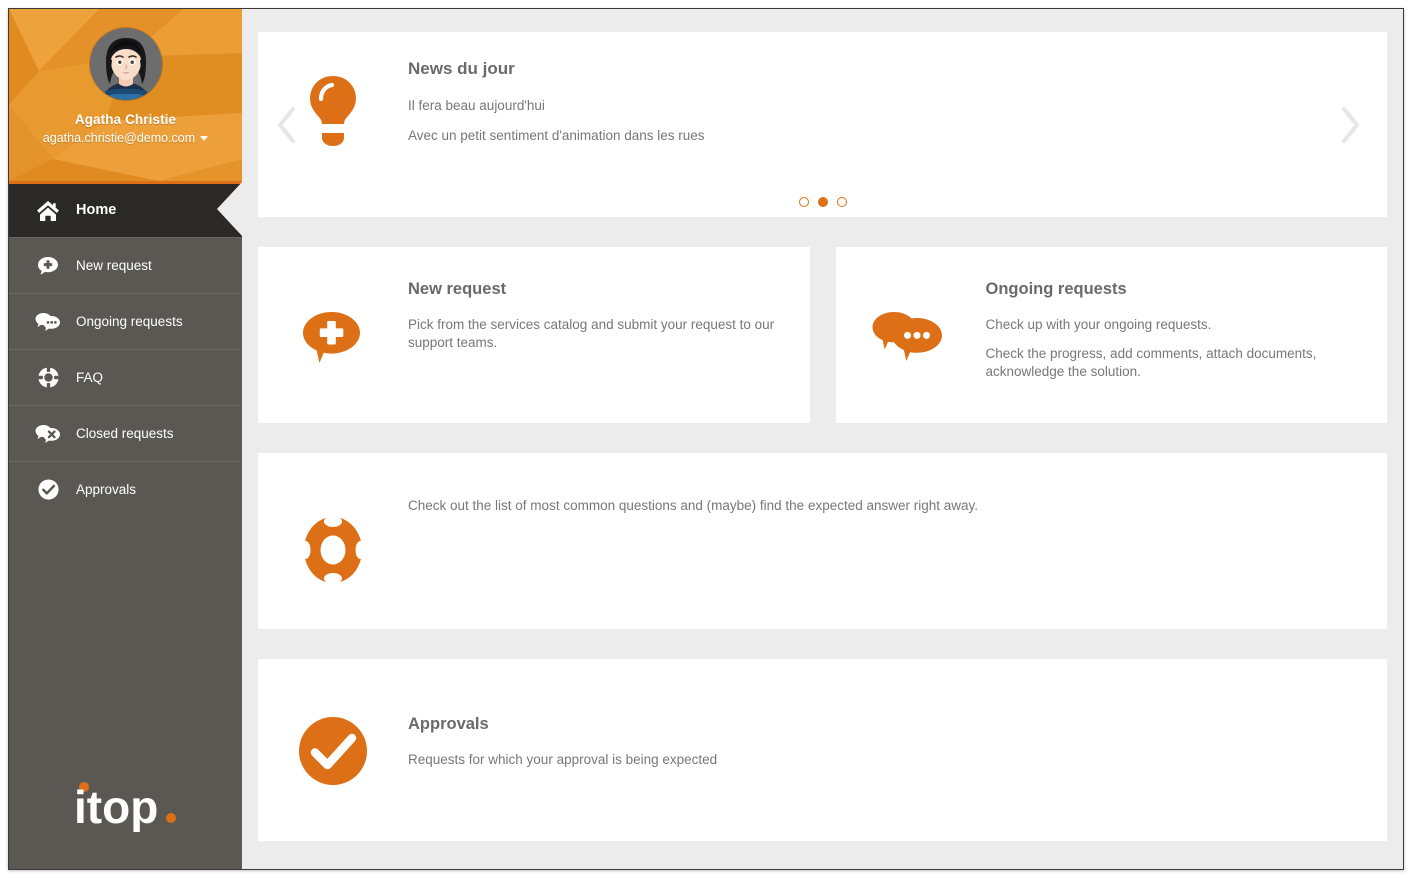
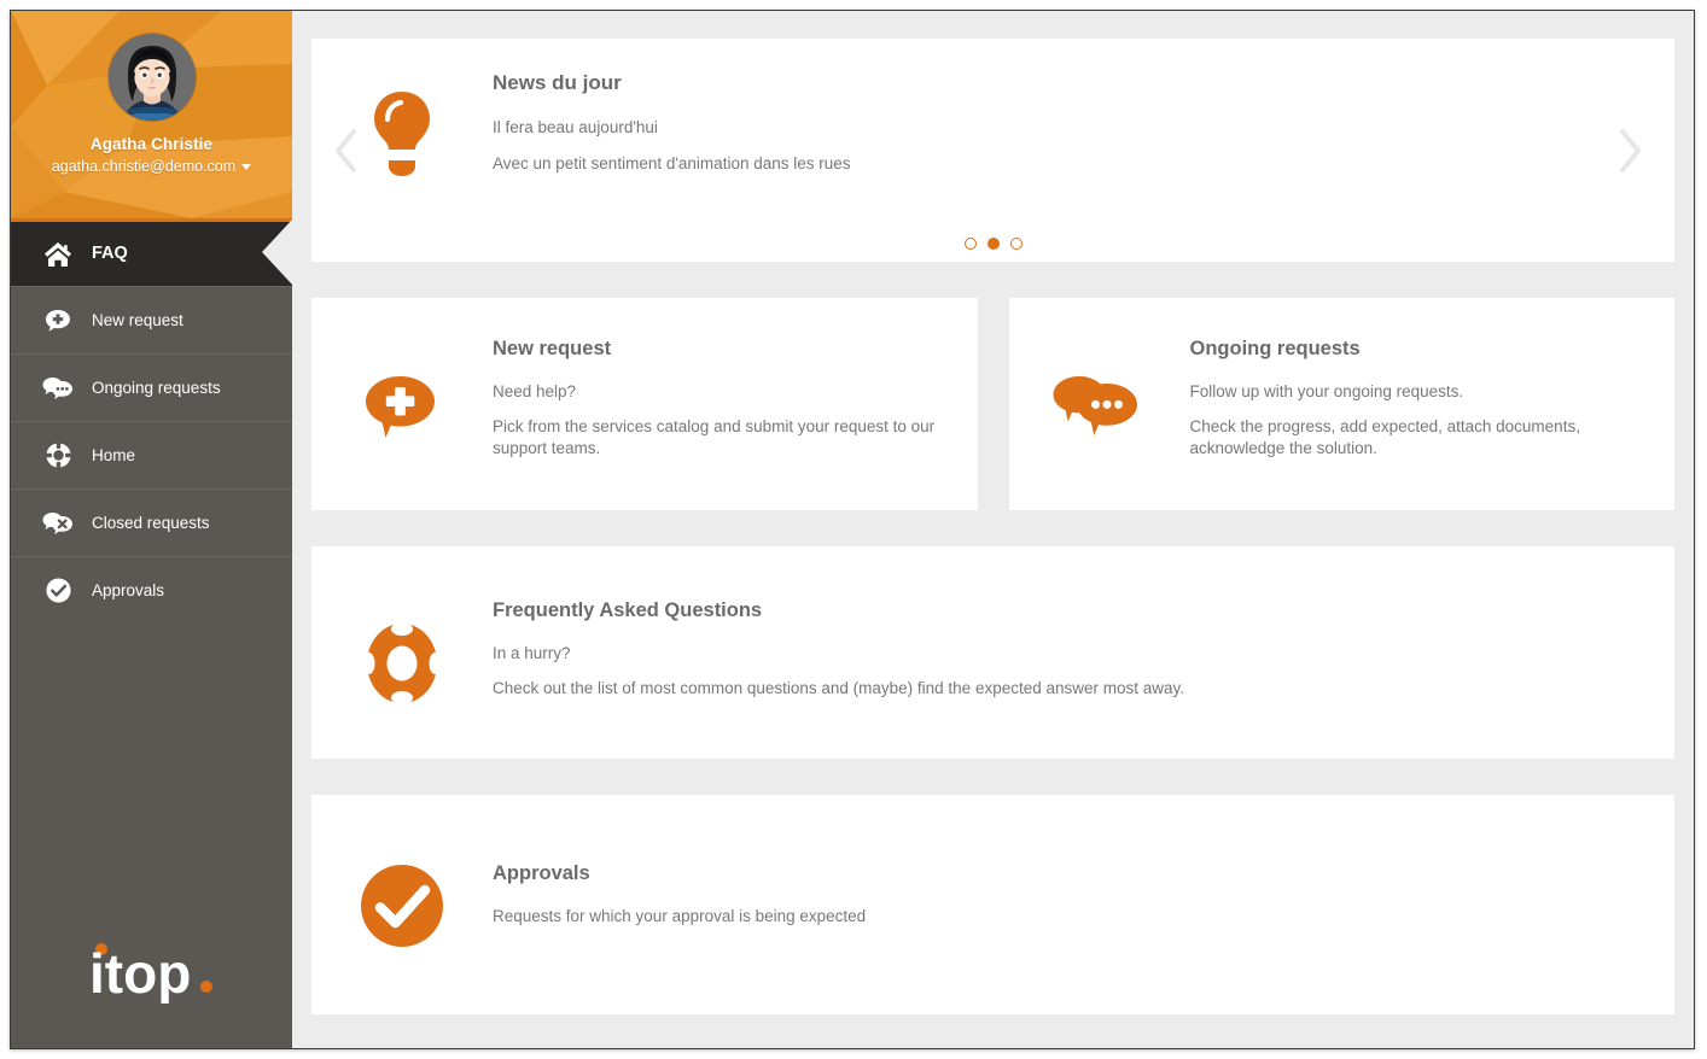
  Agatha Christie
  agatha.christie@demo.com
- Home
+ FAQ
  New request
  Ongoing requests
- FAQ
+ Home
  Closed requests
  Approvals
  itop
  News du jour
  Il fera beau aujourd'hui
  Avec un petit sentiment d'animation dans les rues
  New request
+ Need help?
  Pick from the services catalog and submit your request to our support teams.
  Ongoing requests
- Check up with your ongoing requests.
+ Follow up with your ongoing requests.
- Check the progress, add comments, attach documents, acknowledge the solution.
+ Check the progress, add expected, attach documents, acknowledge the solution.
+ Frequently Asked Questions
+ In a hurry?
- Check out the list of most common questions and (maybe) find the expected answer right away.
+ Check out the list of most common questions and (maybe) find the expected answer most away.
  Approvals
  Requests for which your approval is being expected
